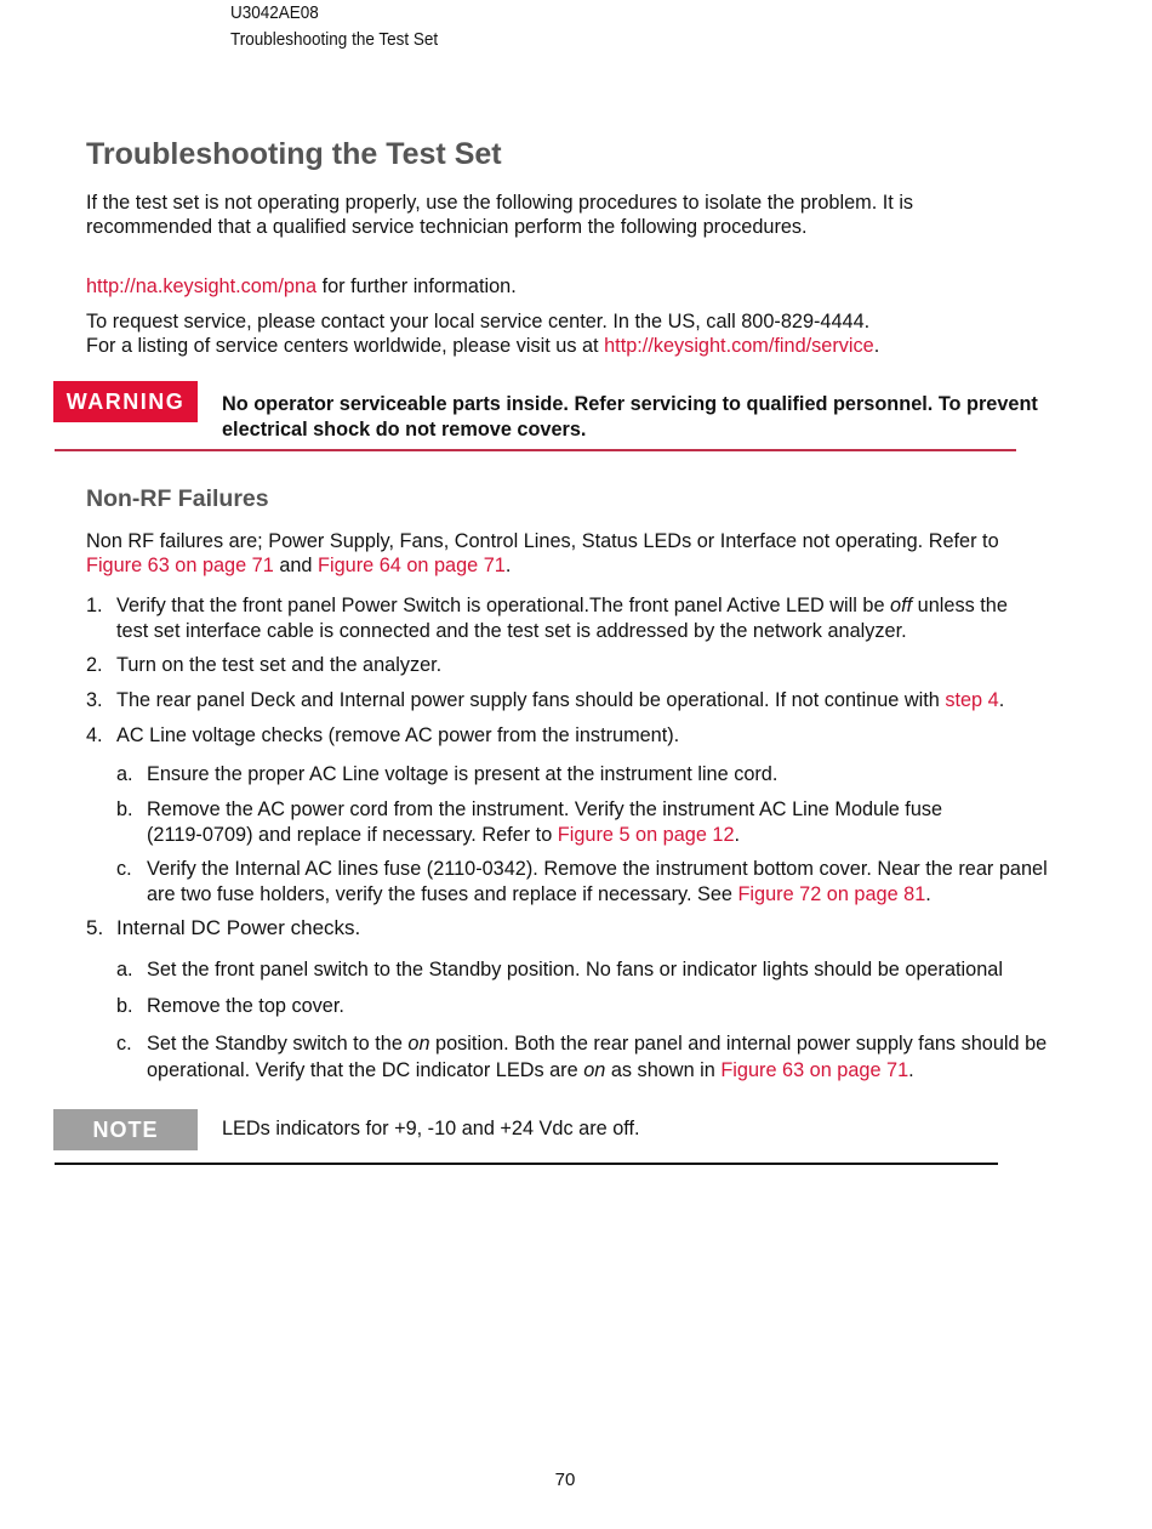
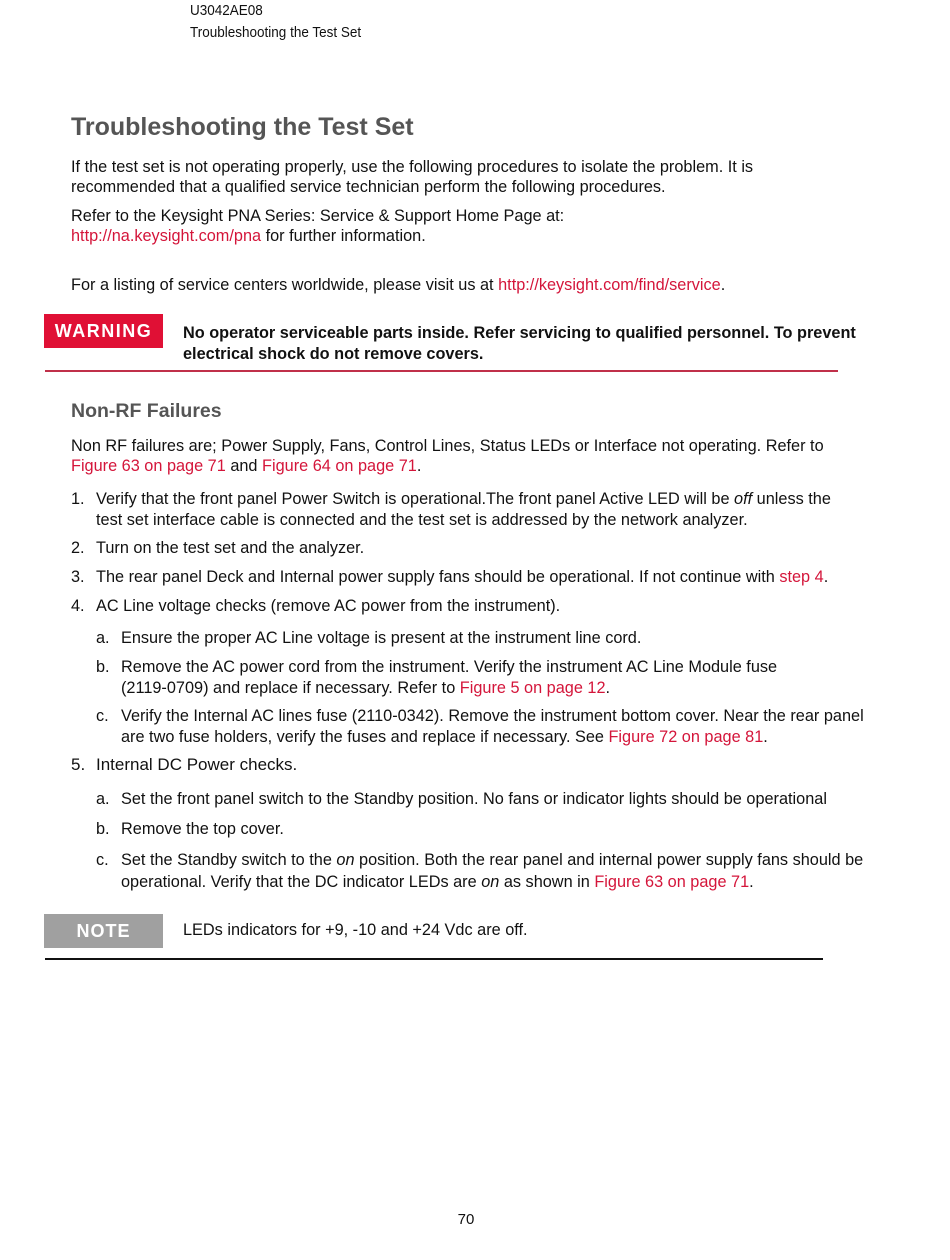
  U3042AE08
  Troubleshooting the Test Set
  Troubleshooting the Test Set
  If the test set is not operating properly, use the following procedures to isolate the problem. It is recommended that a qualified service technician perform the following procedures.
+ Refer to the Keysight PNA Series: Service & Support Home Page at:
  http://na.keysight.com/pna for further information.
- To request service, please contact your local service center. In the US, call 800-829-4444.
  For a listing of service centers worldwide, please visit us at http://keysight.com/find/service.
  WARNING
  No operator serviceable parts inside. Refer servicing to qualified personnel. To prevent electrical shock do not remove covers.
  Non-RF Failures
  Non RF failures are; Power Supply, Fans, Control Lines, Status LEDs or Interface not operating. Refer to Figure 63 on page 71 and Figure 64 on page 71.
  1.
  Verify that the front panel Power Switch is operational.The front panel Active LED will be off unless the test set interface cable is connected and the test set is addressed by the network analyzer.
  2.
  Turn on the test set and the analyzer.
  3.
  The rear panel Deck and Internal power supply fans should be operational. If not continue with step 4.
  4.
  AC Line voltage checks (remove AC power from the instrument).
  a.
  Ensure the proper AC Line voltage is present at the instrument line cord.
  b.
  Remove the AC power cord from the instrument. Verify the instrument AC Line Module fuse (2119-0709) and replace if necessary. Refer to Figure 5 on page 12.
  c.
  Verify the Internal AC lines fuse (2110-0342). Remove the instrument bottom cover. Near the rear panel are two fuse holders, verify the fuses and replace if necessary. See Figure 72 on page 81.
  5.
  Internal DC Power checks.
  a.
  Set the front panel switch to the Standby position. No fans or indicator lights should be operational
  b.
  Remove the top cover.
  c.
  Set the Standby switch to the on position. Both the rear panel and internal power supply fans should be operational. Verify that the DC indicator LEDs are on as shown in Figure 63 on page 71.
  NOTE
  LEDs indicators for +9, -10 and +24 Vdc are off.
  70
